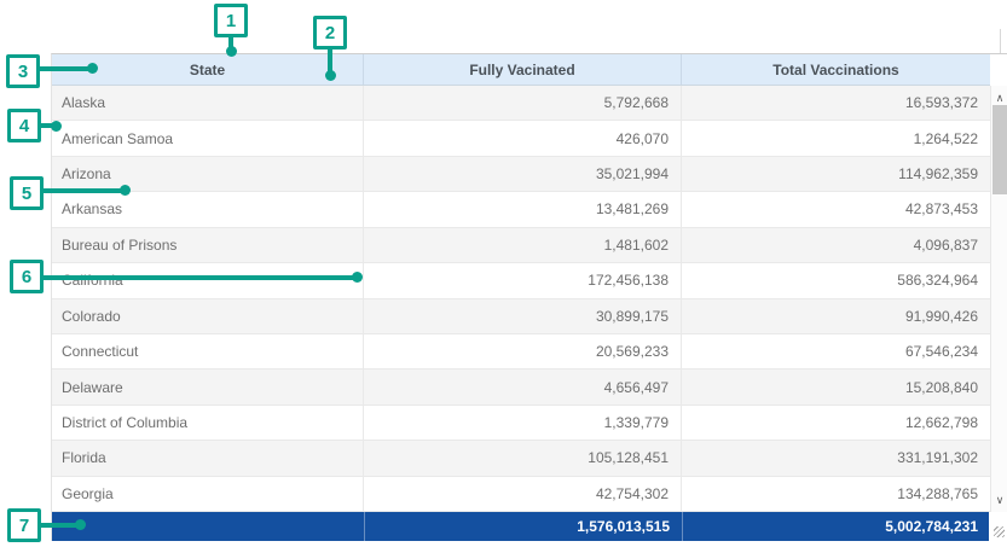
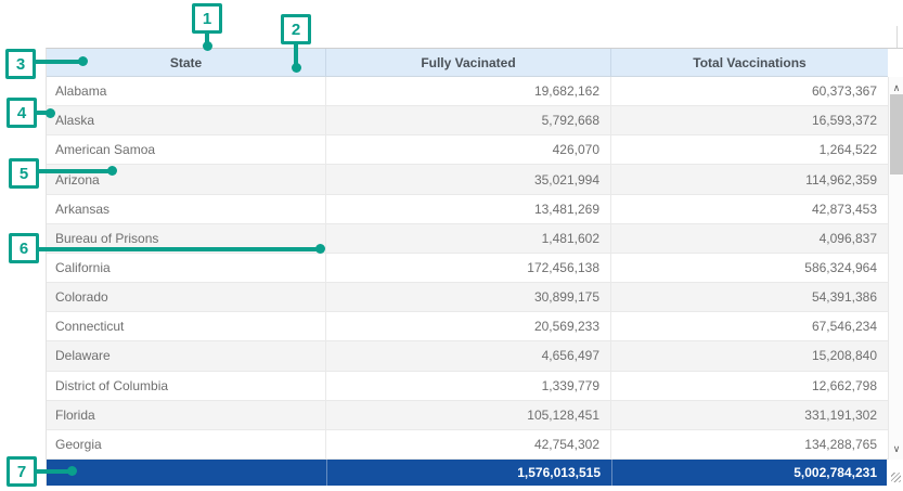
  State
  Fully Vacinated
  Total Vaccinations
+ Alabama
+ 19,682,162
+ 60,373,367
  Alaska
  5,792,668
  16,593,372
  American Samoa
  426,070
  1,264,522
  Arizona
  35,021,994
  114,962,359
  Arkansas
  13,481,269
  42,873,453
  Bureau of Prisons
  1,481,602
  4,096,837
  California
  172,456,138
  586,324,964
  Colorado
  30,899,175
- 91,990,426
+ 54,391,386
  Connecticut
  20,569,233
  67,546,234
  Delaware
  4,656,497
  15,208,840
  District of Columbia
  1,339,779
  12,662,798
  Florida
  105,128,451
  331,191,302
  Georgia
  42,754,302
  134,288,765
  ∧
  ∨
  1,576,013,515
  5,002,784,231
  1
  2
  3
  4
  5
  6
  7
